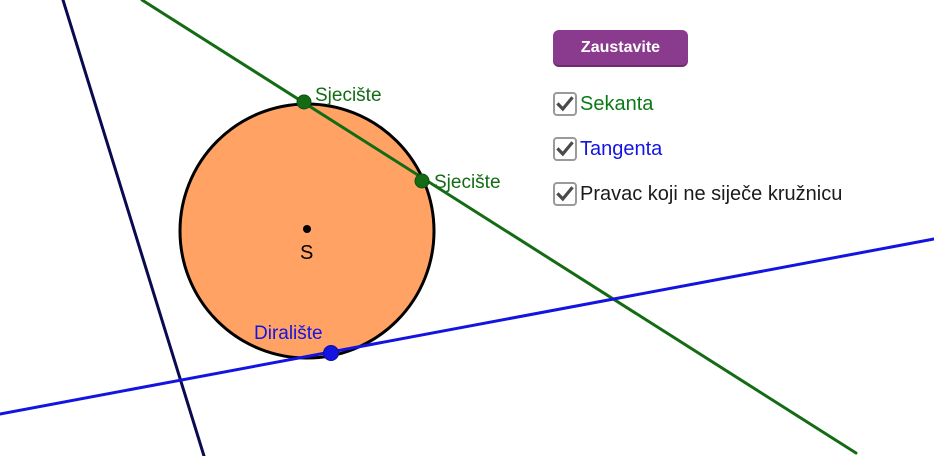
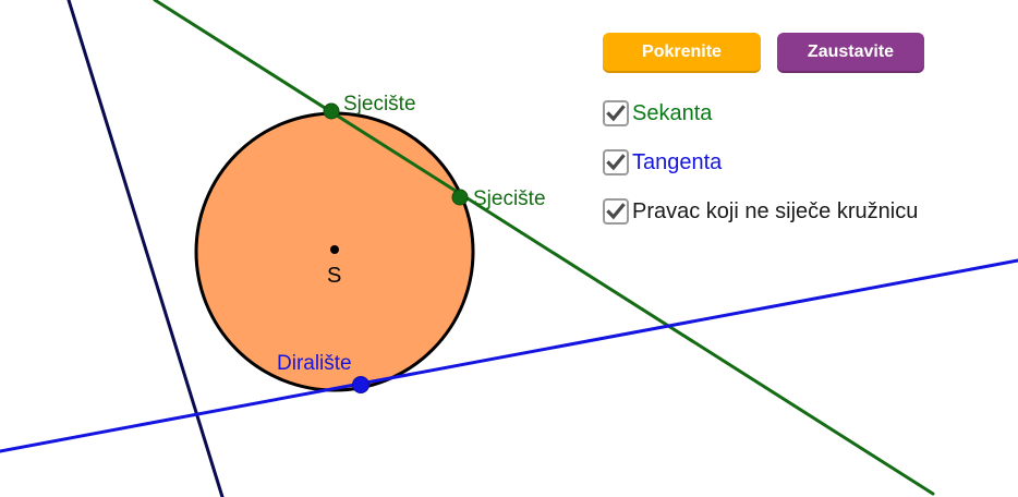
  Sjecište
  Sjecište
  Diralište
  S
+ Pokrenite
  Zaustavite
  Sekanta
  Tangenta
  Pravac koji ne siječe kružnicu
